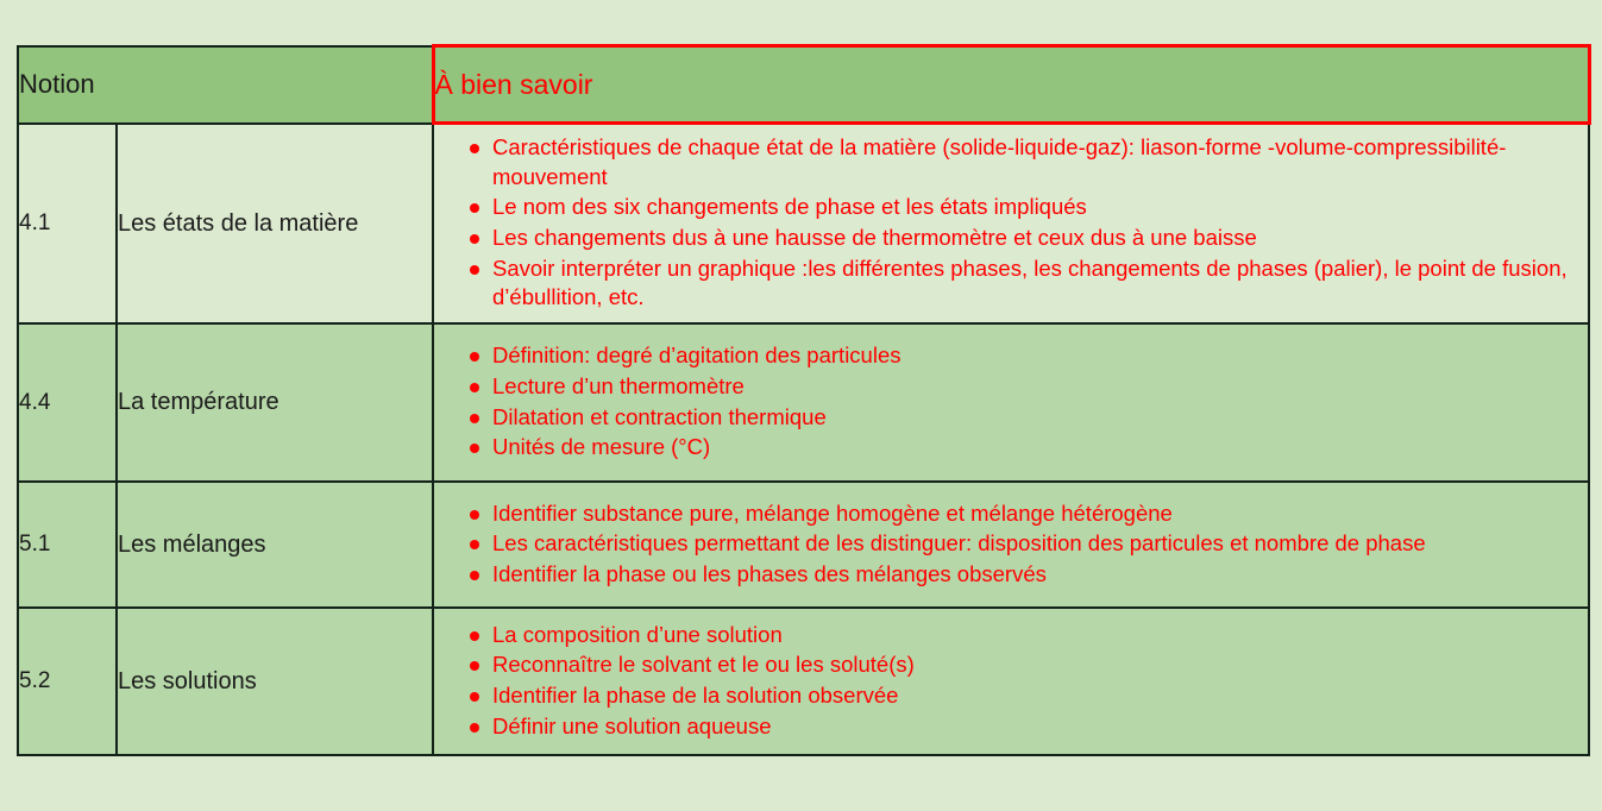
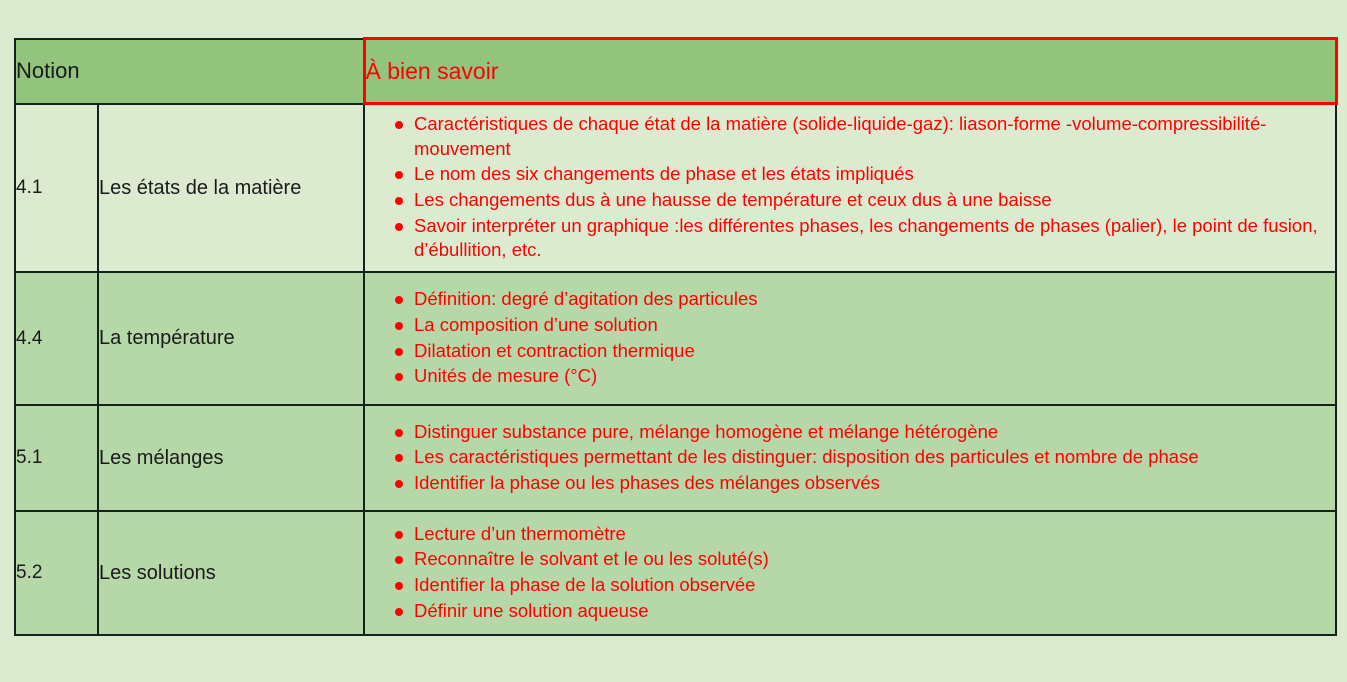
  Notion	À bien savoir
- 4.1	Les états de la matière	Caractéristiques de chaque état de la matière (solide-liquide-gaz): liason-forme -volume-compressibilité-mouvement Le nom des six changements de phase et les états impliqués Les changements dus à une hausse de thermomètre et ceux dus à une baisse Savoir interpréter un graphique :les différentes phases, les changements de phases (palier), le point de fusion, d’ébullition, etc.
+ 4.1	Les états de la matière	Caractéristiques de chaque état de la matière (solide-liquide-gaz): liason-forme -volume-compressibilité-mouvement Le nom des six changements de phase et les états impliqués Les changements dus à une hausse de température et ceux dus à une baisse Savoir interpréter un graphique :les différentes phases, les changements de phases (palier), le point de fusion, d’ébullition, etc.
- 4.4	La température	Définition: degré d’agitation des particules Lecture d’un thermomètre Dilatation et contraction thermique Unités de mesure (°C)
+ 4.4	La température	Définition: degré d’agitation des particules La composition d’une solution Dilatation et contraction thermique Unités de mesure (°C)
- 5.1	Les mélanges	Identifier substance pure, mélange homogène et mélange hétérogène Les caractéristiques permettant de les distinguer: disposition des particules et nombre de phase Identifier la phase ou les phases des mélanges observés
+ 5.1	Les mélanges	Distinguer substance pure, mélange homogène et mélange hétérogène Les caractéristiques permettant de les distinguer: disposition des particules et nombre de phase Identifier la phase ou les phases des mélanges observés
- 5.2	Les solutions	La composition d’une solution Reconnaître le solvant et le ou les soluté(s) Identifier la phase de la solution observée Définir une solution aqueuse
+ 5.2	Les solutions	Lecture d’un thermomètre Reconnaître le solvant et le ou les soluté(s) Identifier la phase de la solution observée Définir une solution aqueuse
